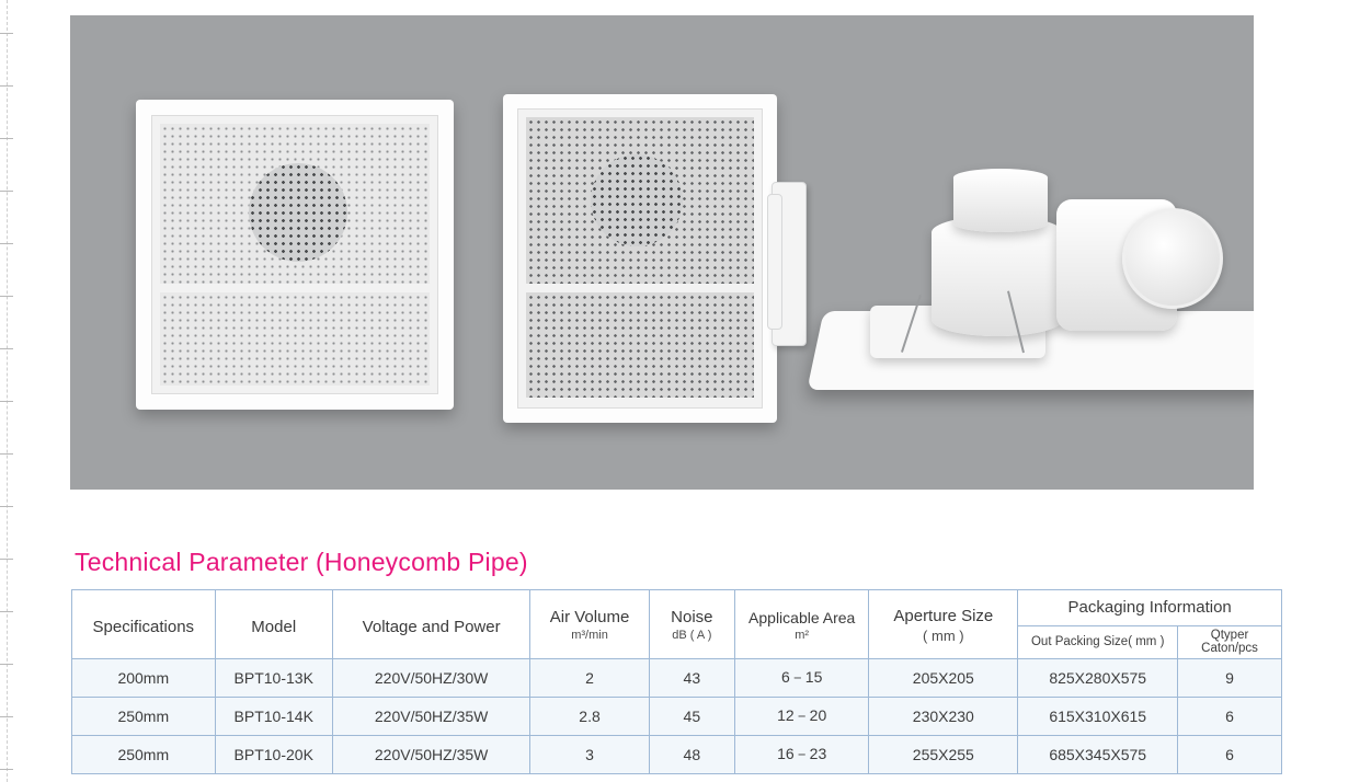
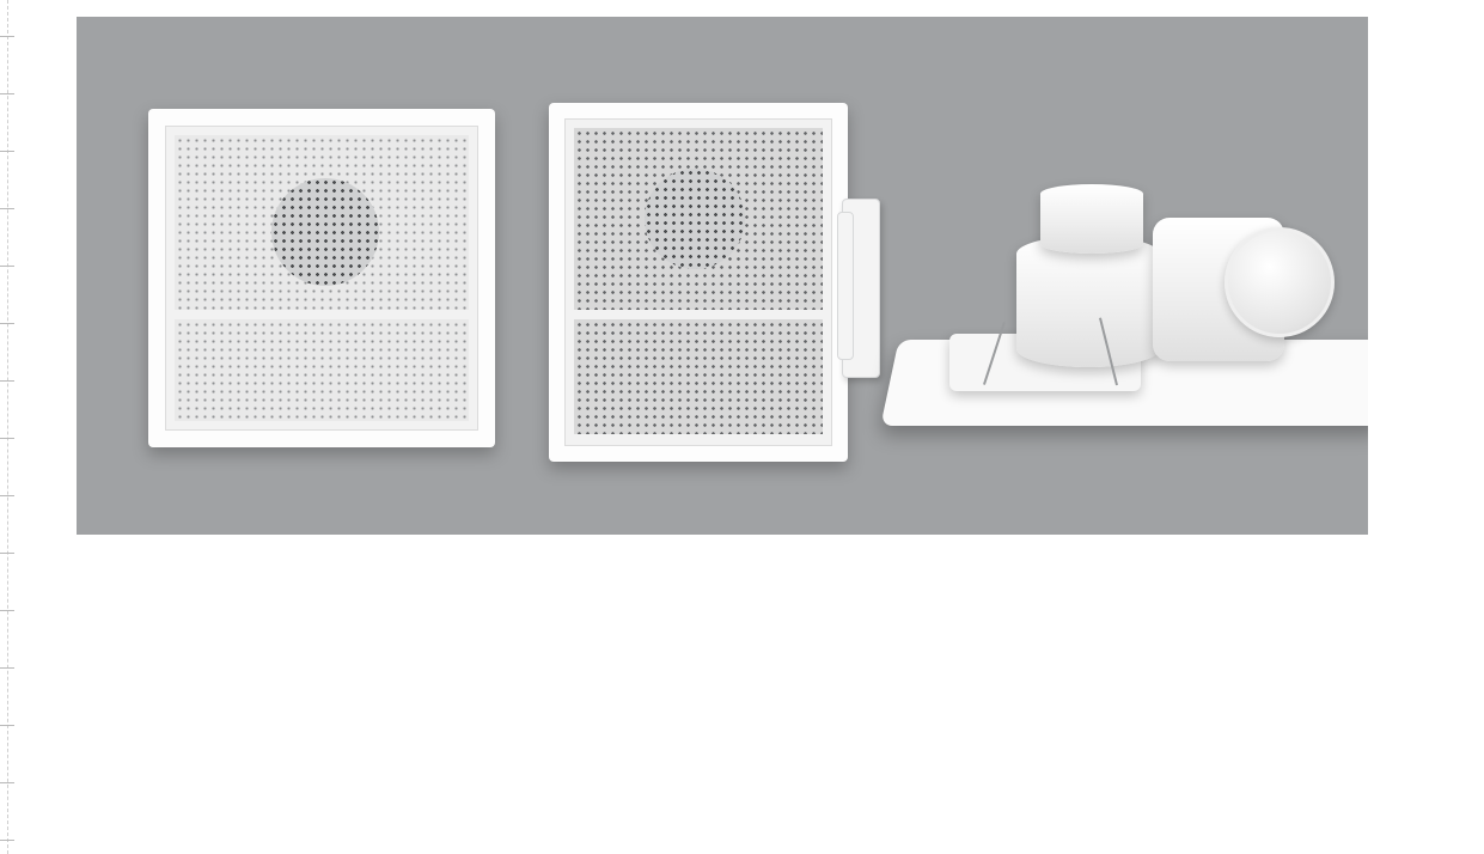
- Technical Parameter (Honeycomb Pipe)
- Specifications	Model	Voltage and Power	Air Volume m³/min	Noise dB ( A )	Applicable Area m²	Aperture Size ( mm )	Packaging Information
- Out Packing Size( mm )	Qtyper Caton/pcs
- 200mm	BPT10-13K	220V/50HZ/30W	2	43	6－15	205X205	825X280X575	9
- 250mm	BPT10-14K	220V/50HZ/35W	2.8	45	12－20	230X230	615X310X615	6
- 250mm	BPT10-20K	220V/50HZ/35W	3	48	16－23	255X255	685X345X575	6
